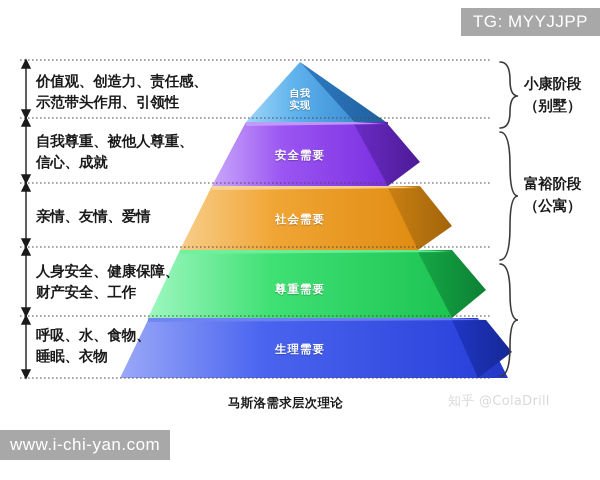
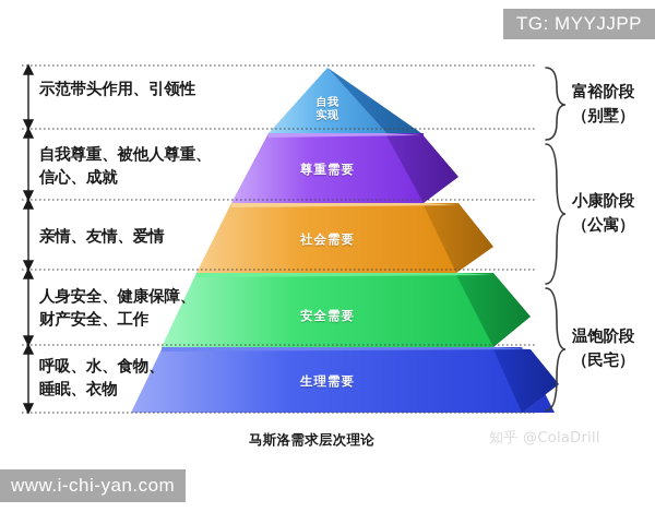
  自我
  实现
- 安全需要
+ 尊重需要
  社会需要
- 尊重需要
+ 安全需要
  生理需要
- 价值观、创造力、责任感、
  示范带头作用、引领性
  自我尊重、被他人尊重、
  信心、成就
  亲情、友情、爱情
  人身安全、健康保障、
  财产安全、工作
  呼吸、水、食物、
  睡眠、衣物
- 小康阶段
+ 富裕阶段
  （别墅）
- 富裕阶段
+ 小康阶段
  （公寓）
+ 温饱阶段
+ （民宅）
  马斯洛需求层次理论
  知乎 @ColaDrill
  TG: MYYJJPP
  www.i-chi-yan.com
